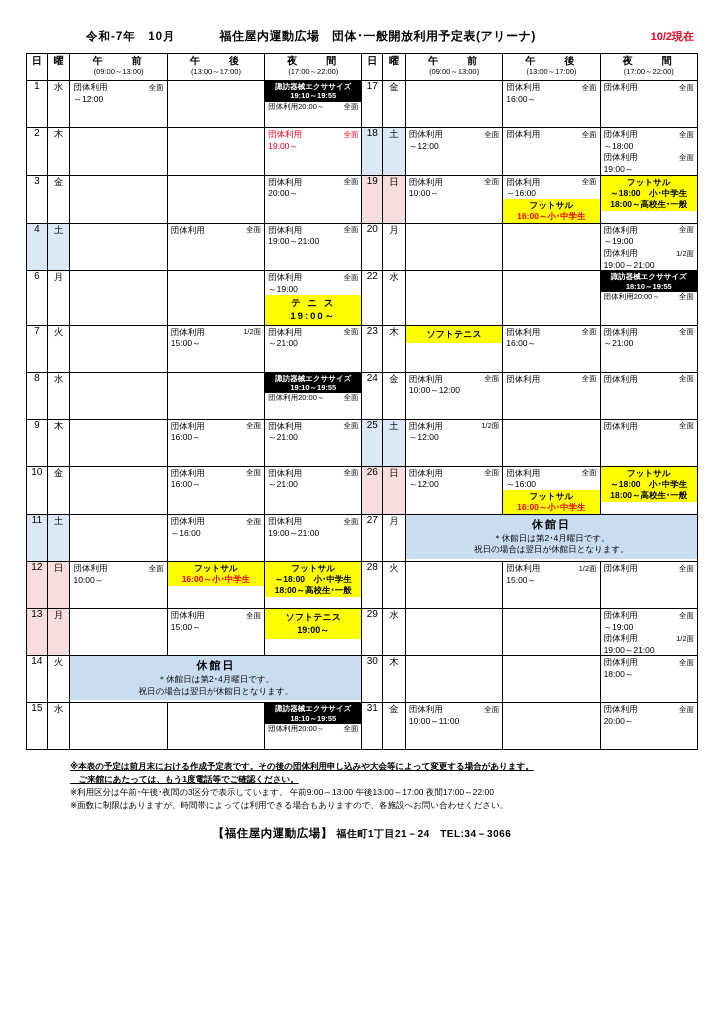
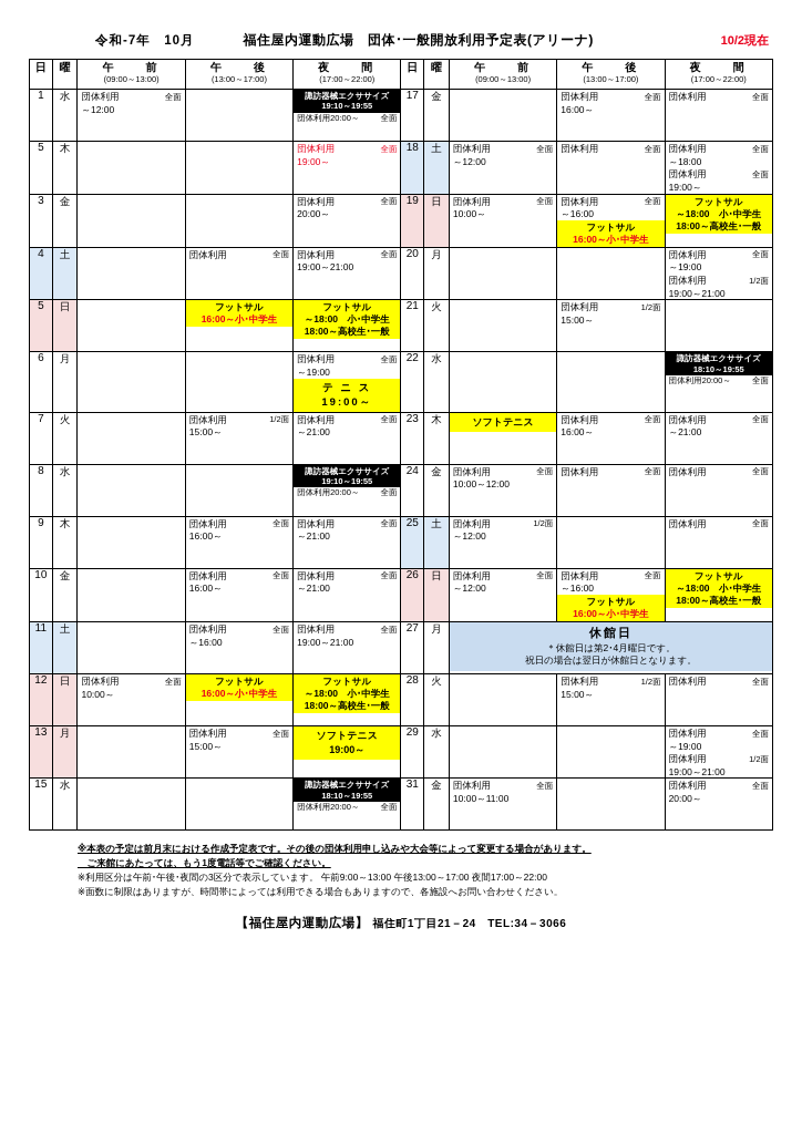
  令和-7年 10月
  福住屋内運動広場 団体･一般開放利用予定表(アリーナ)
  10/2現在
  日	曜	午 前 (09:00～13:00)	午 後 (13:00～17:00)	夜 間 (17:00～22:00)	日	曜	午 前 (09:00～13:00)	午 後 (13:00～17:00)	夜 間 (17:00～22:00)
  1	水	団体利用 全面～12:00		諏訪器械エクササイズ19:10～19:55団体利用20:00～ 全面	17	金		団体利用 全面16:00～	団体利用 全面
- 2	木			団体利用 全面19:00～	18	土	団体利用 全面～12:00	団体利用 全面	団体利用 全面～18:00団体利用 全面19:00～
+ 5	木			団体利用 全面19:00～	18	土	団体利用 全面～12:00	団体利用 全面	団体利用 全面～18:00団体利用 全面19:00～
  3	金			団体利用 全面20:00～	19	日	団体利用 全面10:00～	団体利用 全面～16:00フットサル16:00～小･中学生	フットサル～18:00 小･中学生18:00～高校生･一般
  4	土		団体利用 全面	団体利用 全面19:00～21:00	20	月			団体利用 全面～19:00団体利用 1/2面19:00～21:00
+ 5	日		フットサル16:00～小･中学生	フットサル～18:00 小･中学生18:00～高校生･一般	21	火		団体利用 1/2面15:00～
  6	月			団体利用 全面～19:00テ ニ ス19:00～	22	水			諏訪器械エクササイズ18:10～19:55団体利用20:00～ 全面
  7	火		団体利用 1/2面15:00～	団体利用 全面～21:00	23	木	ソフトテニス	団体利用 全面16:00～	団体利用 全面～21:00
  8	水			諏訪器械エクササイズ19:10～19:55団体利用20:00～ 全面	24	金	団体利用 全面10:00～12:00	団体利用 全面	団体利用 全面
  9	木		団体利用 全面16:00～	団体利用 全面～21:00	25	土	団体利用 1/2面～12:00		団体利用 全面
  10	金		団体利用 全面16:00～	団体利用 全面～21:00	26	日	団体利用 全面～12:00	団体利用 全面～16:00フットサル16:00～小･中学生	フットサル～18:00 小･中学生18:00～高校生･一般
  11	土		団体利用 全面～16:00	団体利用 全面19:00～21:00	27	月	休館日＊休館日は第2･4月曜日です。祝日の場合は翌日が休館日となります。
  12	日	団体利用 全面10:00～	フットサル16:00～小･中学生	フットサル～18:00 小･中学生18:00～高校生･一般	28	火		団体利用 1/2面15:00～	団体利用 全面
  13	月		団体利用 全面15:00～	ソフトテニス19:00～	29	水			団体利用 全面～19:00団体利用 1/2面19:00～21:00
- 14	火	休館日＊休館日は第2･4月曜日です。祝日の場合は翌日が休館日となります。	30	木			団体利用 全面18:00～
  15	水			諏訪器械エクササイズ18:10～19:55団体利用20:00～ 全面	31	金	団体利用 全面10:00～11:00		団体利用 全面20:00～
  ※本表の予定は前月末における作成予定表です。その後の団体利用申し込みや大会等によって変更する場合があります。
  ご来館にあたっては、もう1度電話等でご確認ください。
  ※利用区分は午前･午後･夜間の3区分で表示しています。 午前9:00～13:00 午後13:00～17:00 夜間17:00～22:00
  ※面数に制限はありますが、時間帯によっては利用できる場合もありますので、各施設へお問い合わせください。
  【福住屋内運動広場】 福住町1丁目21－24 TEL:34－3066
